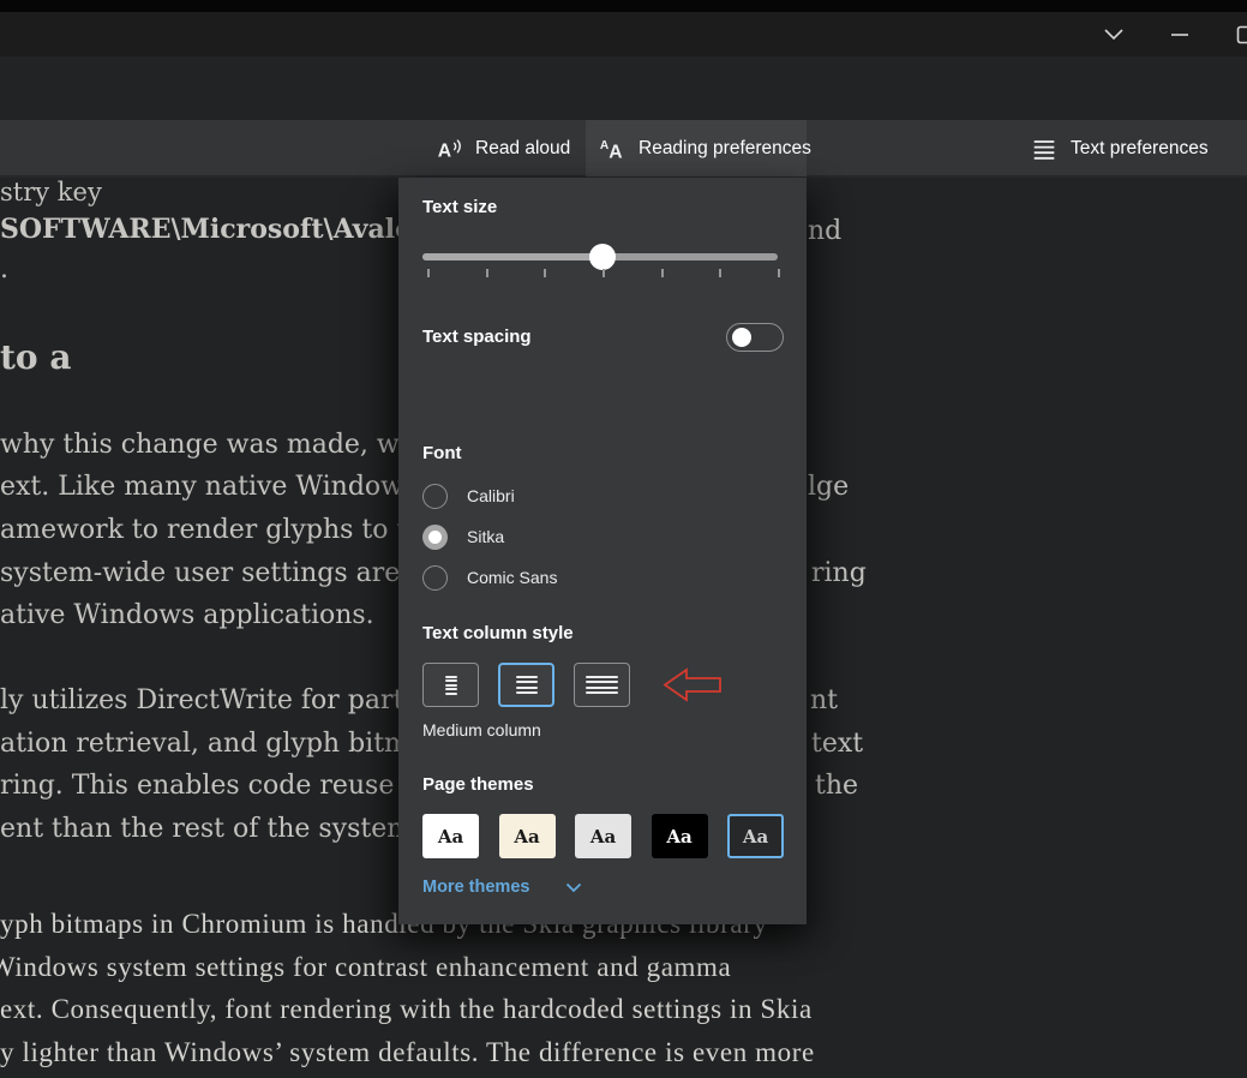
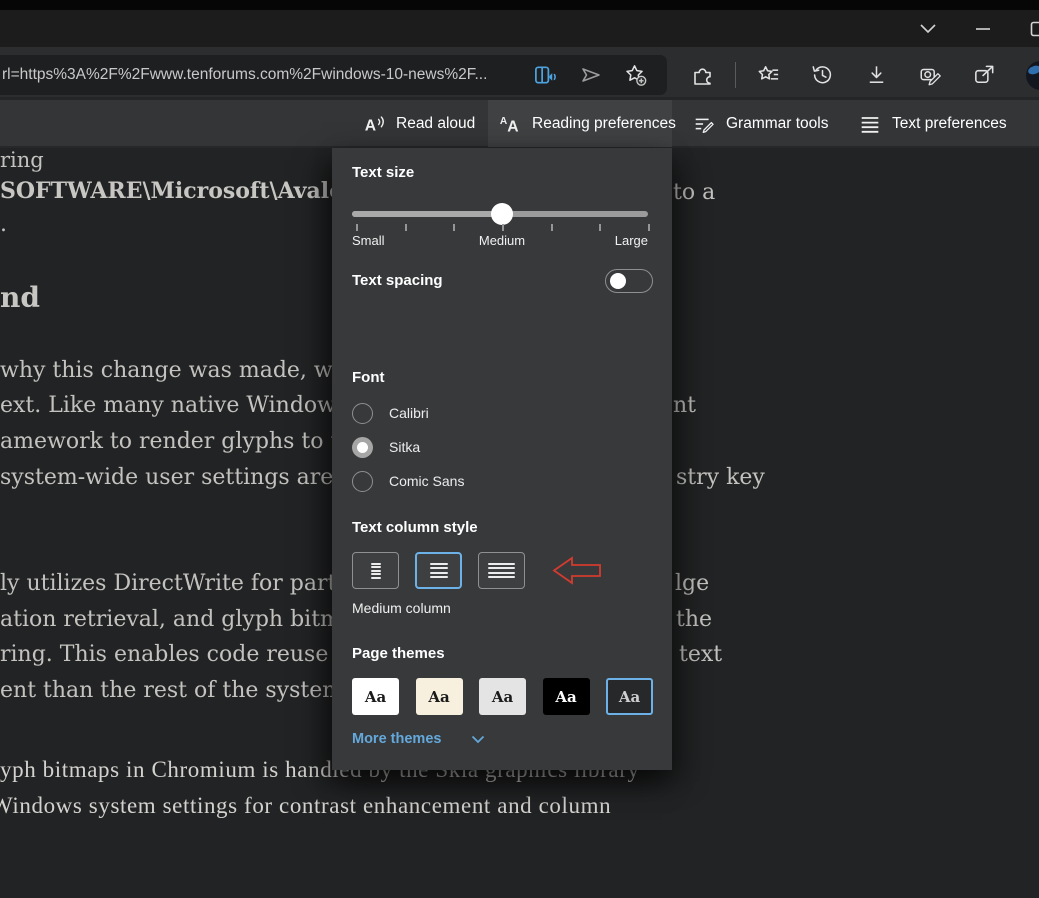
+ rl=https%3A%2F%2Fwww.tenforums.com%2Fwindows-10-news%2F...
  A
  Read aloud
  A
  A
  Reading preferences
+ Grammar tools
  Text preferences
- stry key
+ ring
  SOFTWARE\Microsoft\Aval
- nd
+ to a
  .
- to a
+ nd
  why this change was made, w
  ext. Like many native Window
- lge
+ nt
  amework to render glyphs to
  system-wide user settings are
- ring
+ stry key
- ative Windows applications.
  ly utilizes DirectWrite for par
- nt
+ lge
  ation retrieval, and glyph bitm
- text
+ the
  ring. This enables code reuse
- the
+ text
  ent than the rest of the syste
- Windows system settings for contrast enhancement and gamma
+ Windows system settings for contrast enhancement and column
- ext. Consequently, font rendering with the hardcoded settings in Skia
- y lighter than Windows’ system defaults. The difference is even more
  Text size
+ Small
+ Medium
+ Large
  Text spacing
  Font
  Calibri
  Sitka
  Comic Sans
  Text column style
  Medium column
  Page themes
  Aa
  Aa
  Aa
  Aa
  Aa
  More themes
